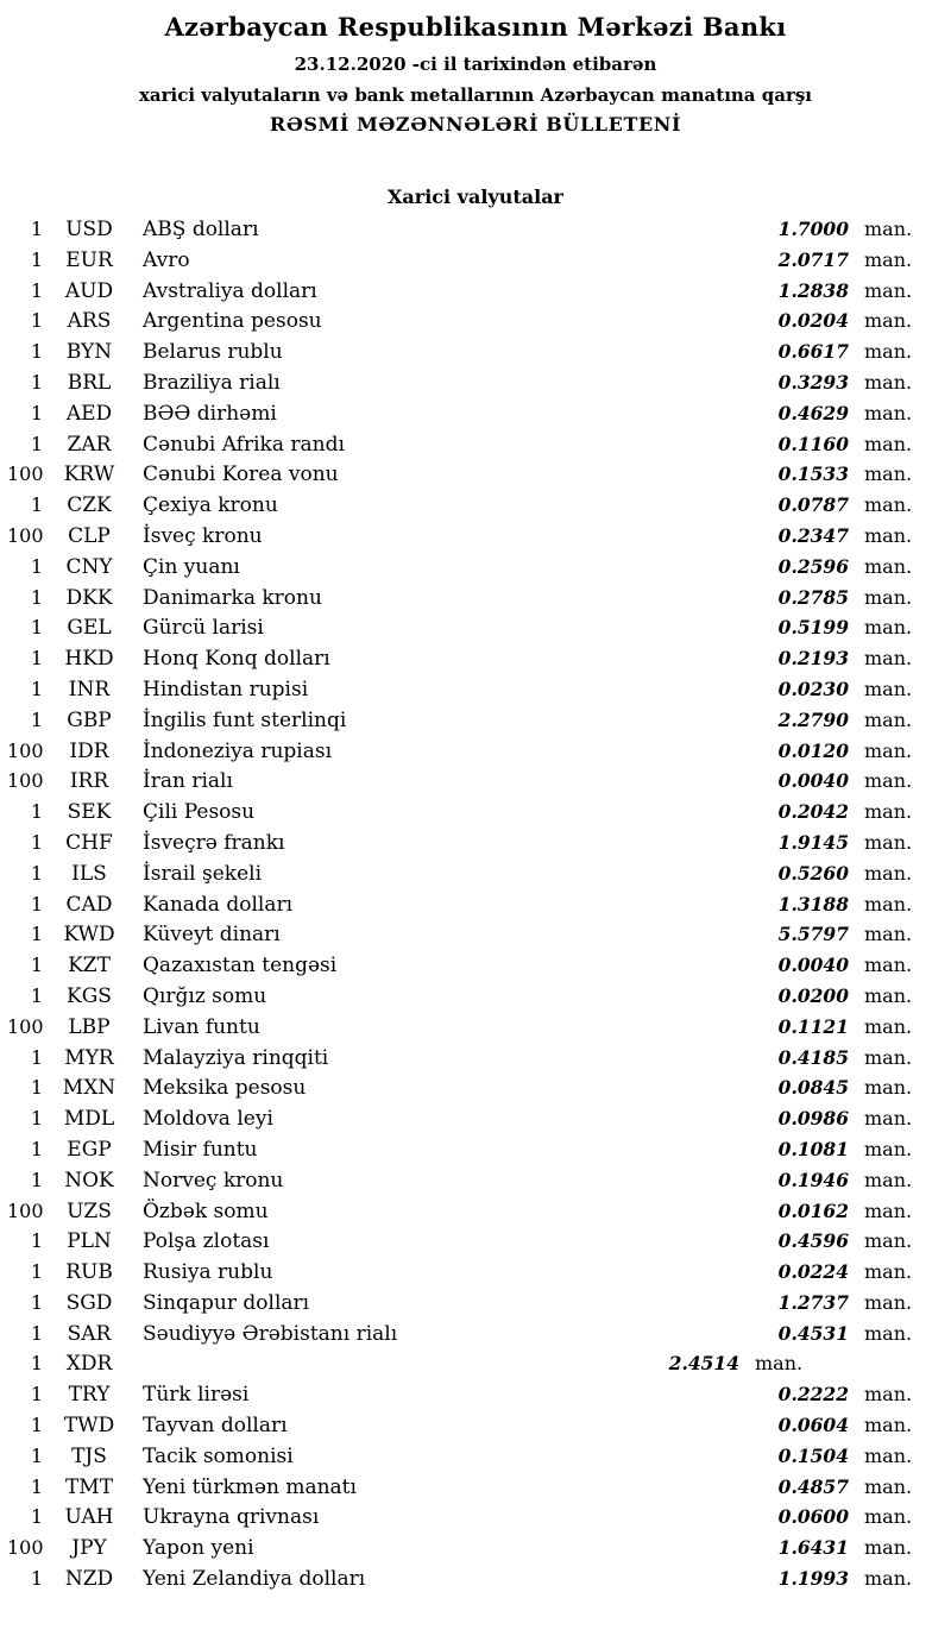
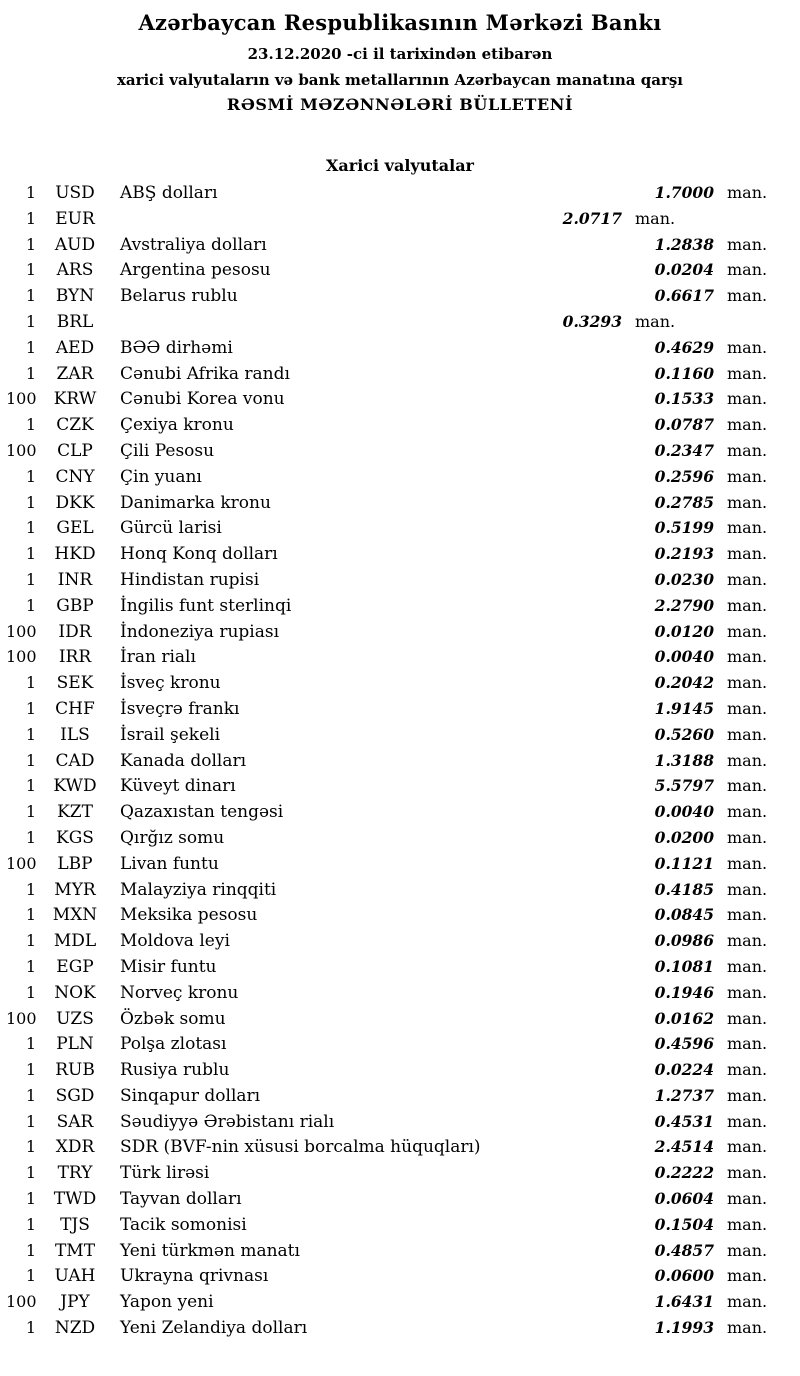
  Azərbaycan Respublikasının Mərkəzi Bankı
  23.12.2020 -ci il tarixindən etibarən
  xarici valyutaların və bank metallarının Azərbaycan manatına qarşı
  RƏSMİ MƏZƏNNƏLƏRİ BÜLLETENİ
  Xarici valyutalar
  1
  USD
  ABŞ dolları
  1.7000
  man.
  1
  EUR
- Avro
  2.0717
  man.
  1
  AUD
  Avstraliya dolları
  1.2838
  man.
  1
  ARS
  Argentina pesosu
  0.0204
  man.
  1
  BYN
  Belarus rublu
  0.6617
  man.
  1
  BRL
- Braziliya rialı
  0.3293
  man.
  1
  AED
  BƏƏ dirhəmi
  0.4629
  man.
  1
  ZAR
  Cənubi Afrika randı
  0.1160
  man.
  100
  KRW
  Cənubi Korea vonu
  0.1533
  man.
  1
  CZK
  Çexiya kronu
  0.0787
  man.
  100
  CLP
- İsveç kronu
+ Çili Pesosu
  0.2347
  man.
  1
  CNY
  Çin yuanı
  0.2596
  man.
  1
  DKK
  Danimarka kronu
  0.2785
  man.
  1
  GEL
  Gürcü larisi
  0.5199
  man.
  1
  HKD
  Honq Konq dolları
  0.2193
  man.
  1
  INR
  Hindistan rupisi
  0.0230
  man.
  1
  GBP
  İngilis funt sterlinqi
  2.2790
  man.
  100
  IDR
  İndoneziya rupiası
  0.0120
  man.
  100
  IRR
  İran rialı
  0.0040
  man.
  1
  SEK
- Çili Pesosu
+ İsveç kronu
  0.2042
  man.
  1
  CHF
  İsveçrə frankı
  1.9145
  man.
  1
  ILS
  İsrail şekeli
  0.5260
  man.
  1
  CAD
  Kanada dolları
  1.3188
  man.
  1
  KWD
  Küveyt dinarı
  5.5797
  man.
  1
  KZT
  Qazaxıstan tengəsi
  0.0040
  man.
  1
  KGS
  Qırğız somu
  0.0200
  man.
  100
  LBP
  Livan funtu
  0.1121
  man.
  1
  MYR
  Malayziya rinqqiti
  0.4185
  man.
  1
  MXN
  Meksika pesosu
  0.0845
  man.
  1
  MDL
  Moldova leyi
  0.0986
  man.
  1
  EGP
  Misir funtu
  0.1081
  man.
  1
  NOK
  Norveç kronu
  0.1946
  man.
  100
  UZS
  Özbək somu
  0.0162
  man.
  1
  PLN
  Polşa zlotası
  0.4596
  man.
  1
  RUB
  Rusiya rublu
  0.0224
  man.
  1
  SGD
  Sinqapur dolları
  1.2737
  man.
  1
  SAR
  Səudiyyə Ərəbistanı rialı
  0.4531
  man.
  1
  XDR
+ SDR (BVF-nin xüsusi borcalma hüquqları)
  2.4514
  man.
  1
  TRY
  Türk lirəsi
  0.2222
  man.
  1
  TWD
  Tayvan dolları
  0.0604
  man.
  1
  TJS
  Tacik somonisi
  0.1504
  man.
  1
  TMT
  Yeni türkmən manatı
  0.4857
  man.
  1
  UAH
  Ukrayna qrivnası
  0.0600
  man.
  100
  JPY
  Yapon yeni
  1.6431
  man.
  1
  NZD
  Yeni Zelandiya dolları
  1.1993
  man.
